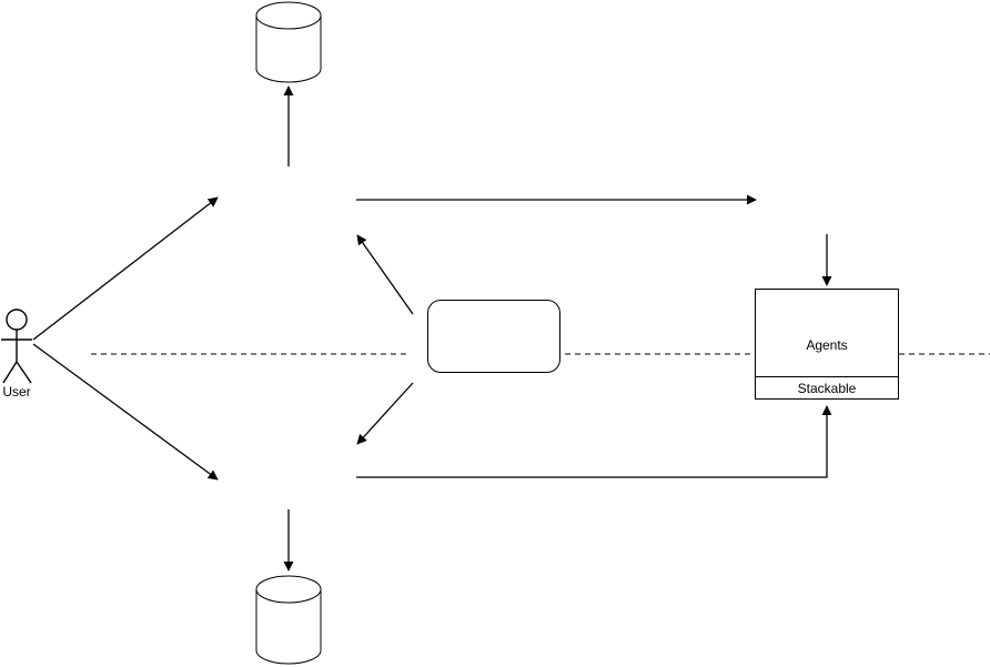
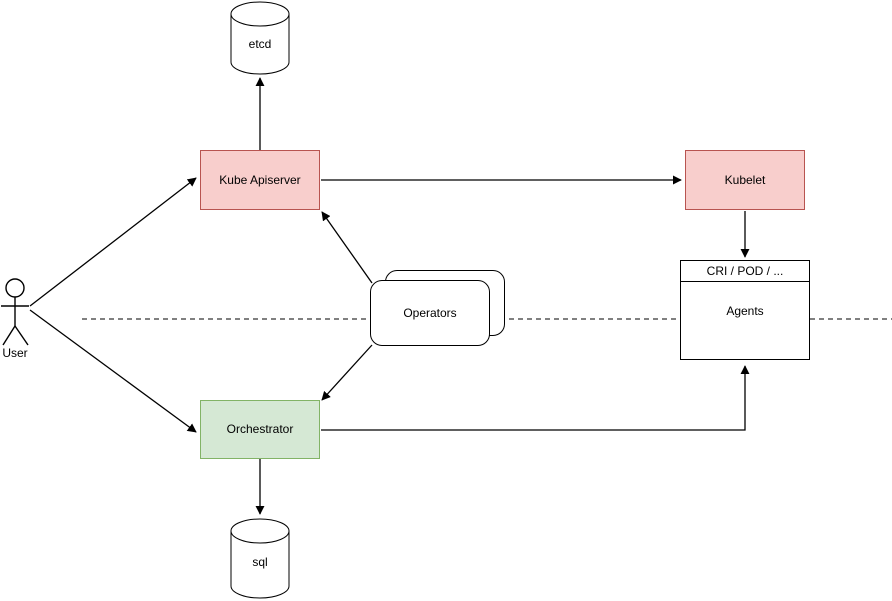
+ etcd
+ sql
+ Kube Apiserver
+ Kubelet
+ Orchestrator
+ Operators
+ CRI / POD / ...
  Agents
- Stackable
  User
